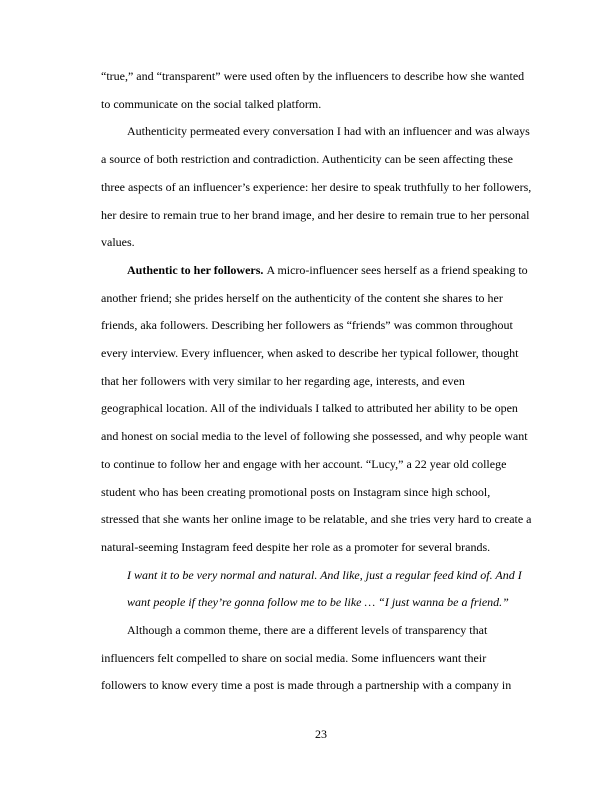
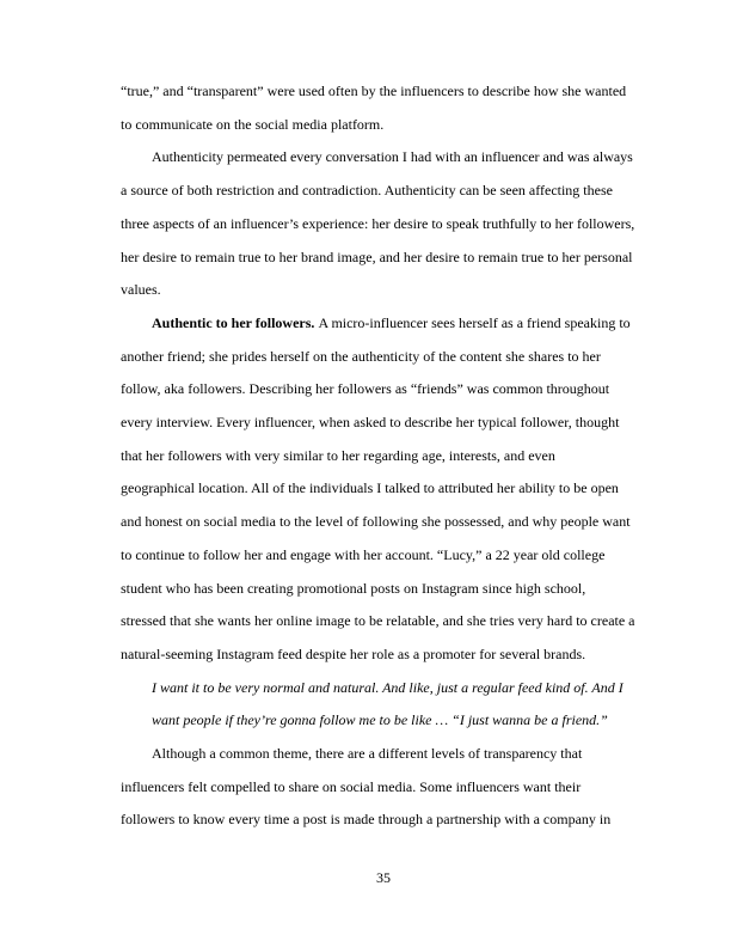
  “true,” and “transparent” were used often by the influencers to describe how she wanted
- to communicate on the social talked platform.
+ to communicate on the social media platform.
  Authenticity permeated every conversation I had with an influencer and was always
  a source of both restriction and contradiction. Authenticity can be seen affecting these
  three aspects of an influencer’s experience: her desire to speak truthfully to her followers,
  her desire to remain true to her brand image, and her desire to remain true to her personal
  values.
  Authentic to her followers. A micro-influencer sees herself as a friend speaking to
  another friend; she prides herself on the authenticity of the content she shares to her
- friends, aka followers. Describing her followers as “friends” was common throughout
+ follow, aka followers. Describing her followers as “friends” was common throughout
  every interview. Every influencer, when asked to describe her typical follower, thought
  that her followers with very similar to her regarding age, interests, and even
  geographical location. All of the individuals I talked to attributed her ability to be open
  and honest on social media to the level of following she possessed, and why people want
  to continue to follow her and engage with her account. “Lucy,” a 22 year old college
  student who has been creating promotional posts on Instagram since high school,
  stressed that she wants her online image to be relatable, and she tries very hard to create a
  natural-seeming Instagram feed despite her role as a promoter for several brands.
  I want it to be very normal and natural. And like, just a regular feed kind of. And I
  want people if they’re gonna follow me to be like … “I just wanna be a friend.”
  Although a common theme, there are a different levels of transparency that
  influencers felt compelled to share on social media. Some influencers want their
  followers to know every time a post is made through a partnership with a company in
- 23
+ 35
